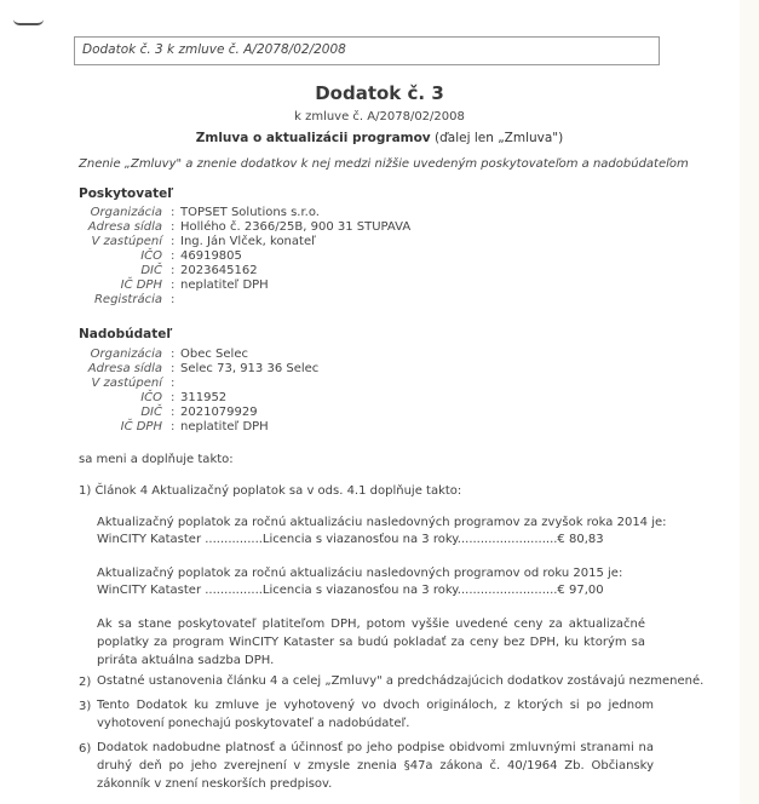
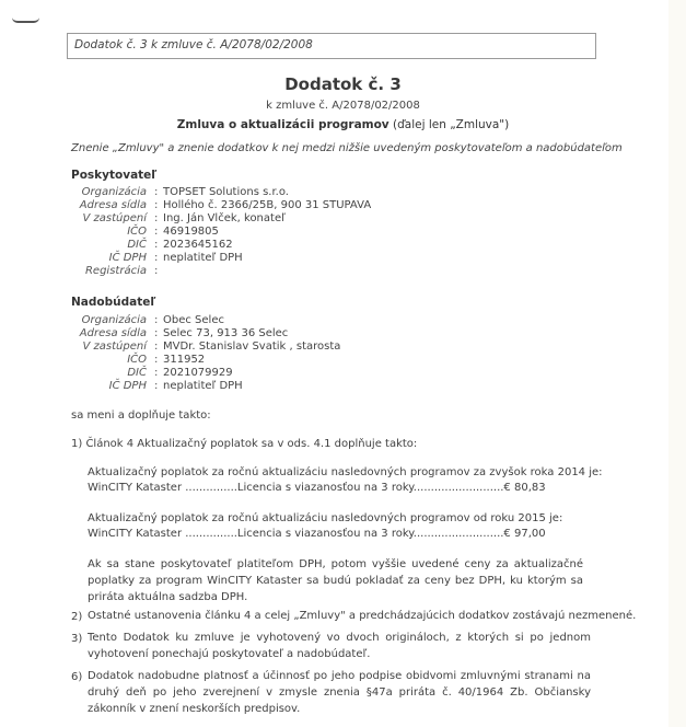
  Dodatok č. 3 k zmluve č. A/2078/02/2008
  Dodatok č. 3
  k zmluve č. A/2078/02/2008
  Zmluva o aktualizácii programov (ďalej len „Zmluva")
  Znenie „Zmluvy" a znenie dodatkov k nej medzi nižšie uvedeným poskytovateľom a nadobúdateľom
  Poskytovateľ
  Organizácia
  :
  TOPSET Solutions s.r.o.
  Adresa sídla
  :
  Hollého č. 2366/25B, 900 31 STUPAVA
  V zastúpení
  :
  Ing. Ján Vlček, konateľ
  IČO
  :
  46919805
  DIČ
  :
  2023645162
  IČ DPH
  :
  neplatiteľ DPH
  Registrácia
  :
  Nadobúdateľ
  Organizácia
  :
  Obec Selec
  Adresa sídla
  :
  Selec 73, 913 36 Selec
  V zastúpení
  :
+ MVDr. Stanislav Svatik , starosta
  IČO
  :
  311952
  DIČ
  :
  2021079929
  IČ DPH
  :
  neplatiteľ DPH
  sa meni a doplňuje takto:
  1) Článok 4 Aktualizačný poplatok sa v ods. 4.1 doplňuje takto:
  Aktualizačný poplatok za ročnú aktualizáciu nasledovných programov za zvyšok roka 2014 je:
  WinCITY Kataster ...............Licencia s viazanosťou na 3 roky..........................€ 80,83
  Aktualizačný poplatok za ročnú aktualizáciu nasledovných programov od roku 2015 je:
  WinCITY Kataster ...............Licencia s viazanosťou na 3 roky..........................€ 97,00
  Ak sa stane poskytovateľ platiteľom DPH, potom vyššie uvedené ceny za aktualizačné poplatky za program WinCITY Kataster sa budú pokladať za ceny bez DPH, ku ktorým sa priráta aktuálna sadzba DPH.
  2)
  Ostatné ustanovenia článku 4 a celej „Zmluvy" a predchádzajúcich dodatkov zostávajú nezmenené.
  3)
  Tento Dodatok ku zmluve je vyhotovený vo dvoch origináloch, z ktorých si po jednom vyhotovení ponechajú poskytovateľ a nadobúdateľ.
  6)
- Dodatok nadobudne platnosť a účinnosť po jeho podpise obidvomi zmluvnými stranami na druhý deň po jeho zverejnení v zmysle znenia §47a zákona č. 40/1964 Zb. Občiansky zákonník v znení neskorších predpisov.
+ Dodatok nadobudne platnosť a účinnosť po jeho podpise obidvomi zmluvnými stranami na druhý deň po jeho zverejnení v zmysle znenia §47a priráta č. 40/1964 Zb. Občiansky zákonník v znení neskorších predpisov.
